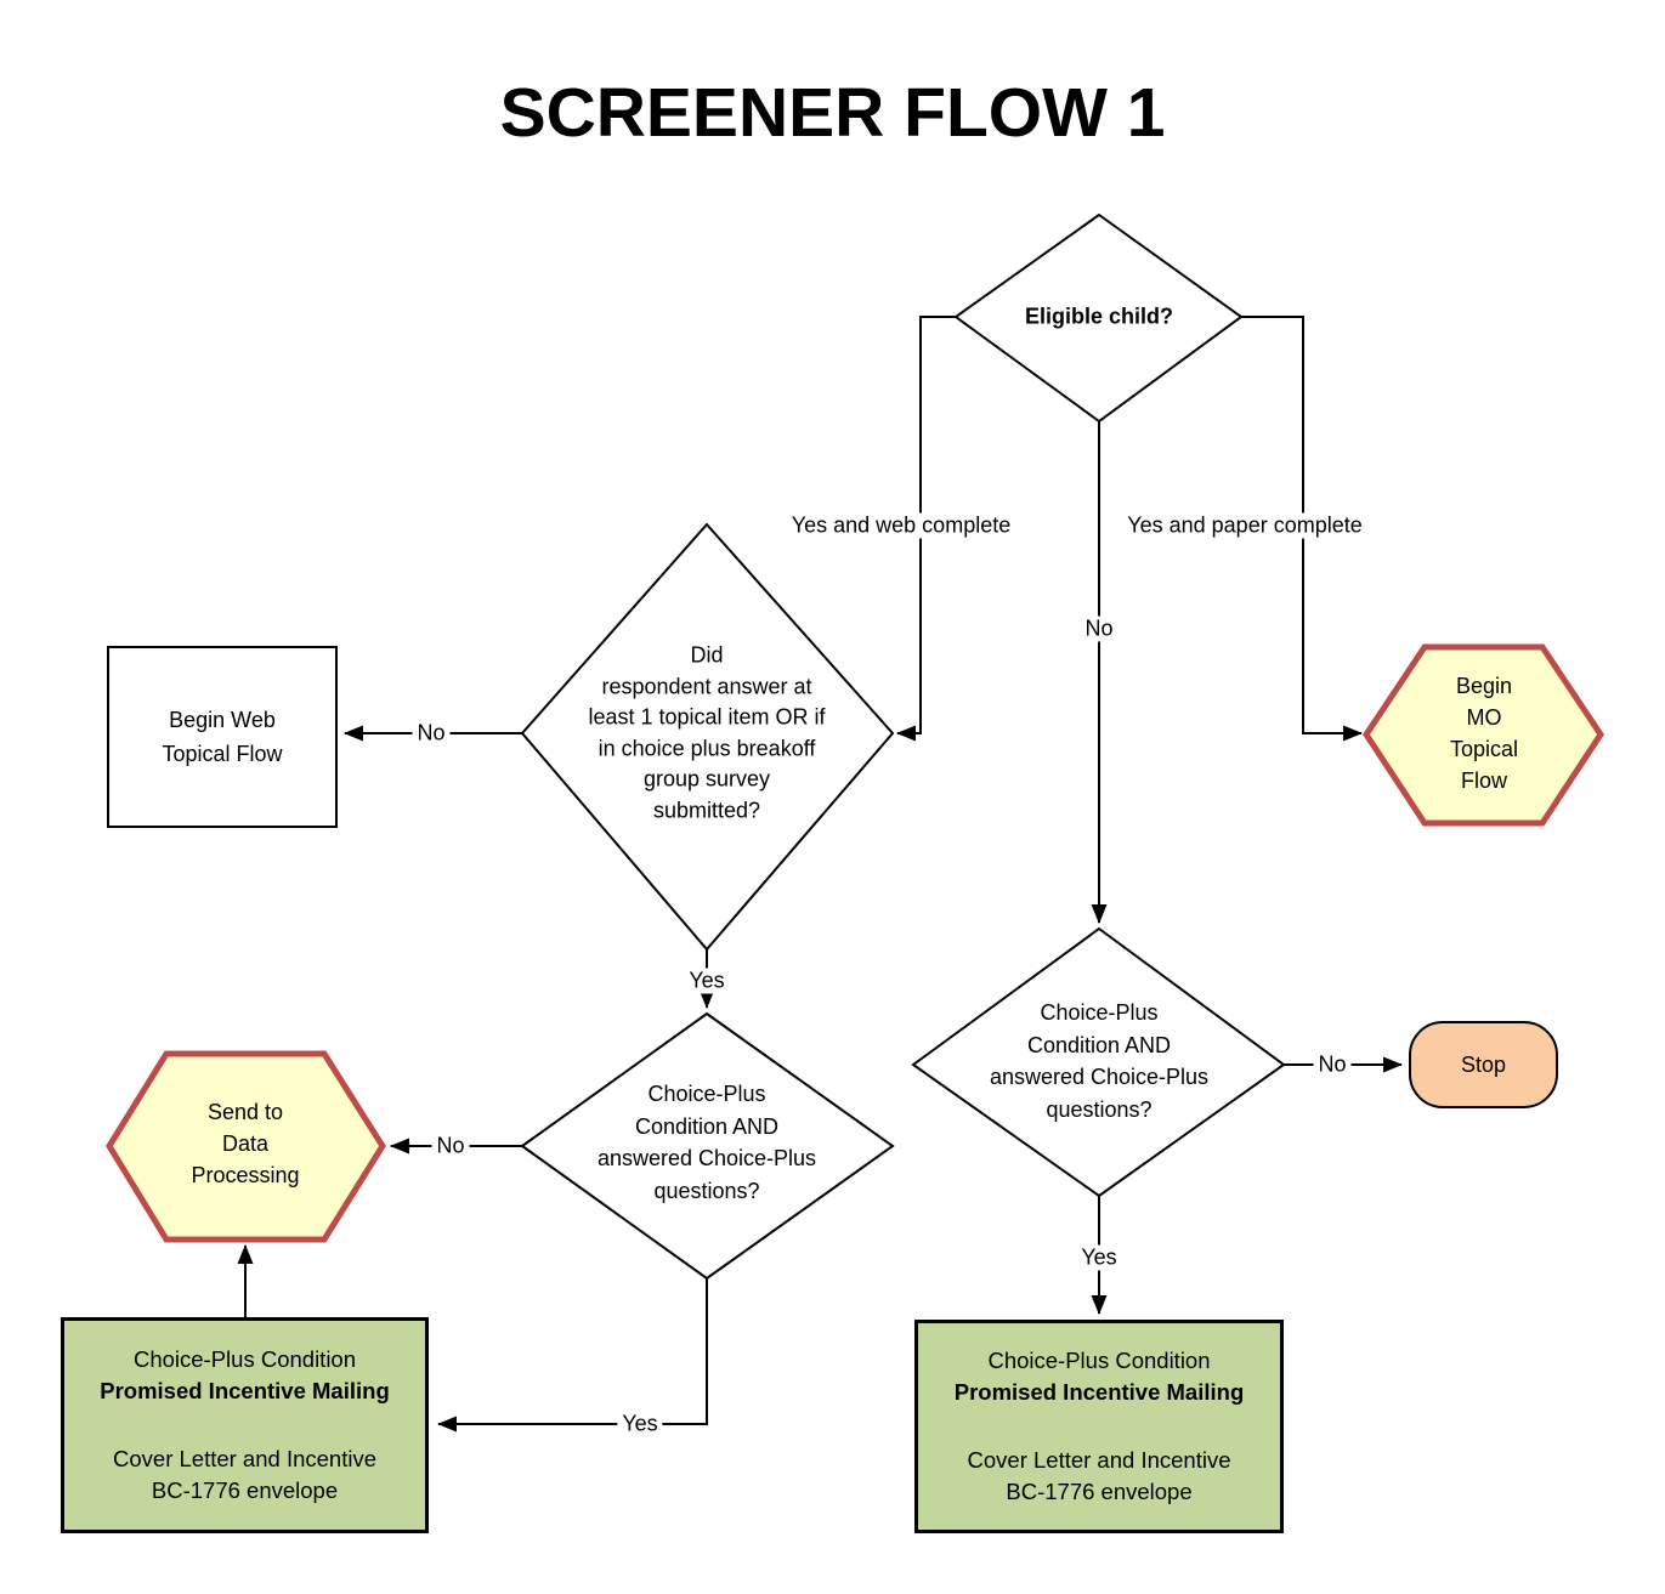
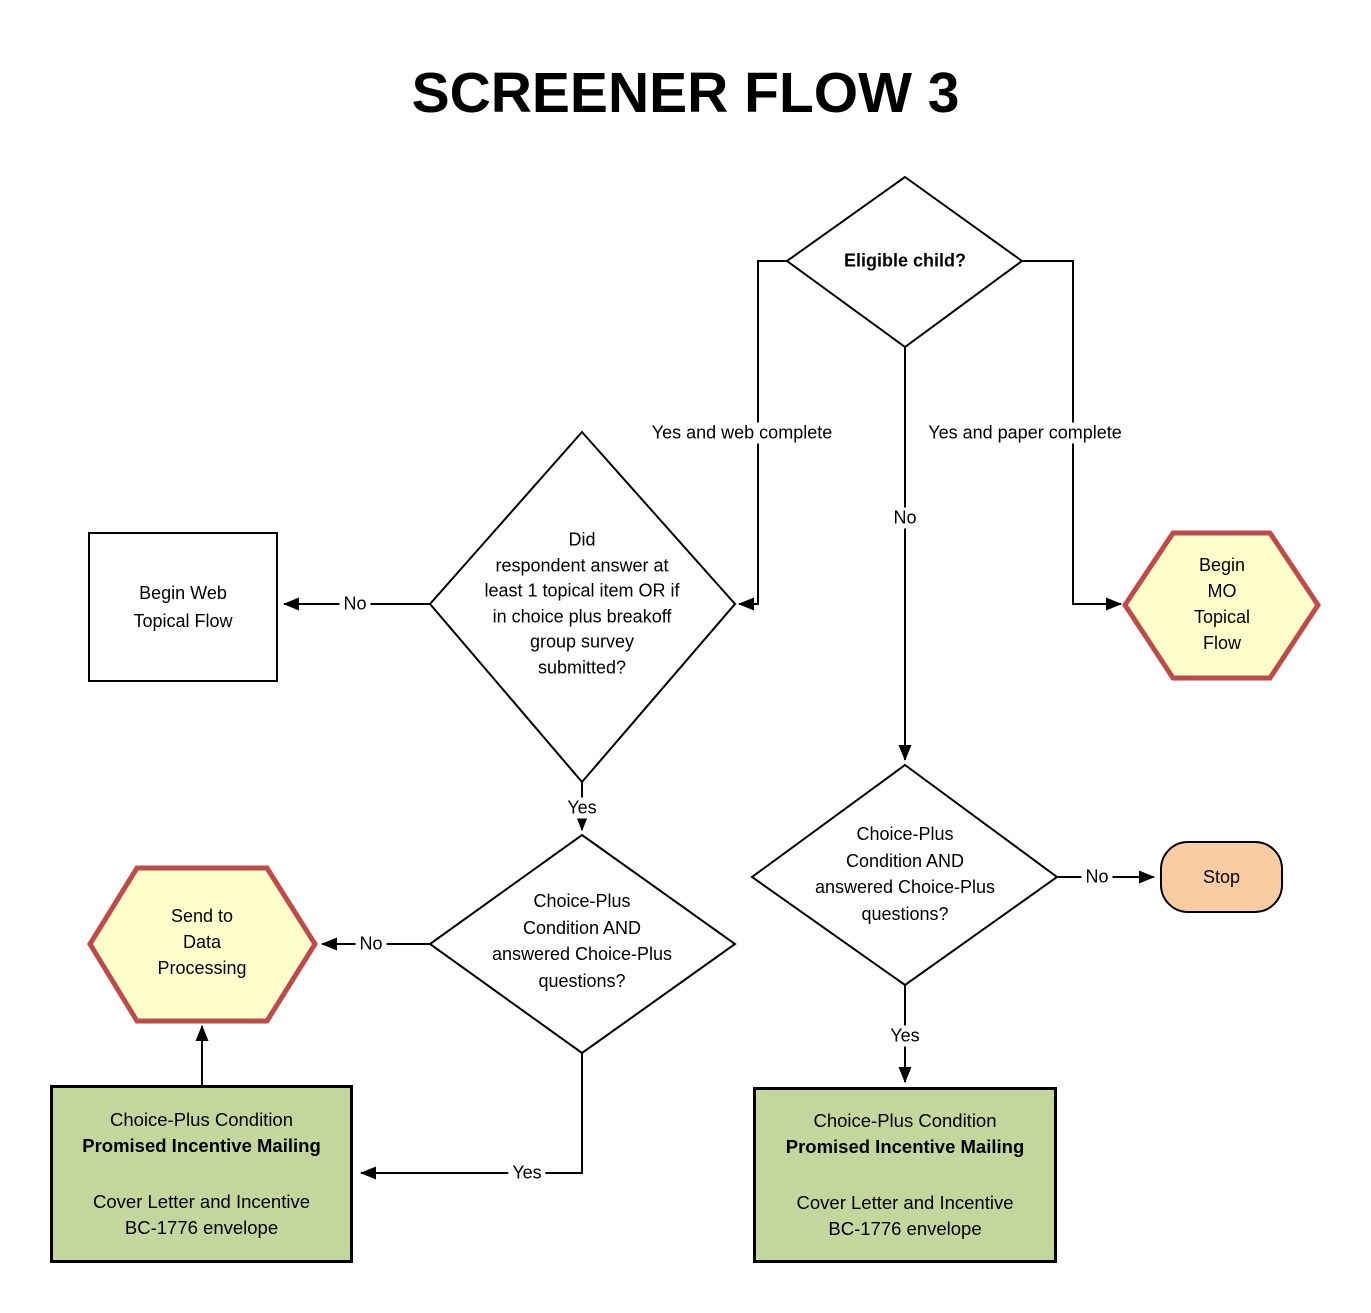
- SCREENER FLOW 1
+ SCREENER FLOW 3
  Begin Web
  Topical Flow
  Choice-Plus Condition
  Promised Incentive Mailing
  Cover Letter and Incentive
  BC-1776 envelope
  Choice-Plus Condition
  Promised Incentive Mailing
  Cover Letter and Incentive
  BC-1776 envelope
  Stop
  Eligible child?
  Did
  respondent answer at
  least 1 topical item OR if
  in choice plus breakoff
  group survey
  submitted?
  Begin
  MO
  Topical
  Flow
  Send to
  Data
  Processing
  Choice-Plus
  Condition AND
  answered Choice-Plus
  questions?
  Choice-Plus
  Condition AND
  answered Choice-Plus
  questions?
  Yes and web complete
  Yes and paper complete
  No
  No
  Yes
  No
  Yes
  No
  Yes
